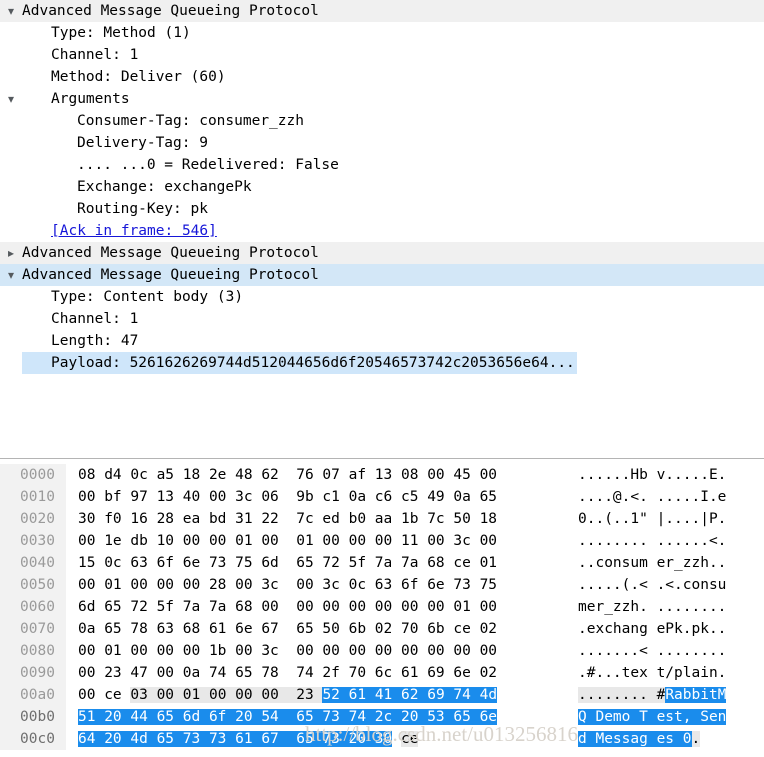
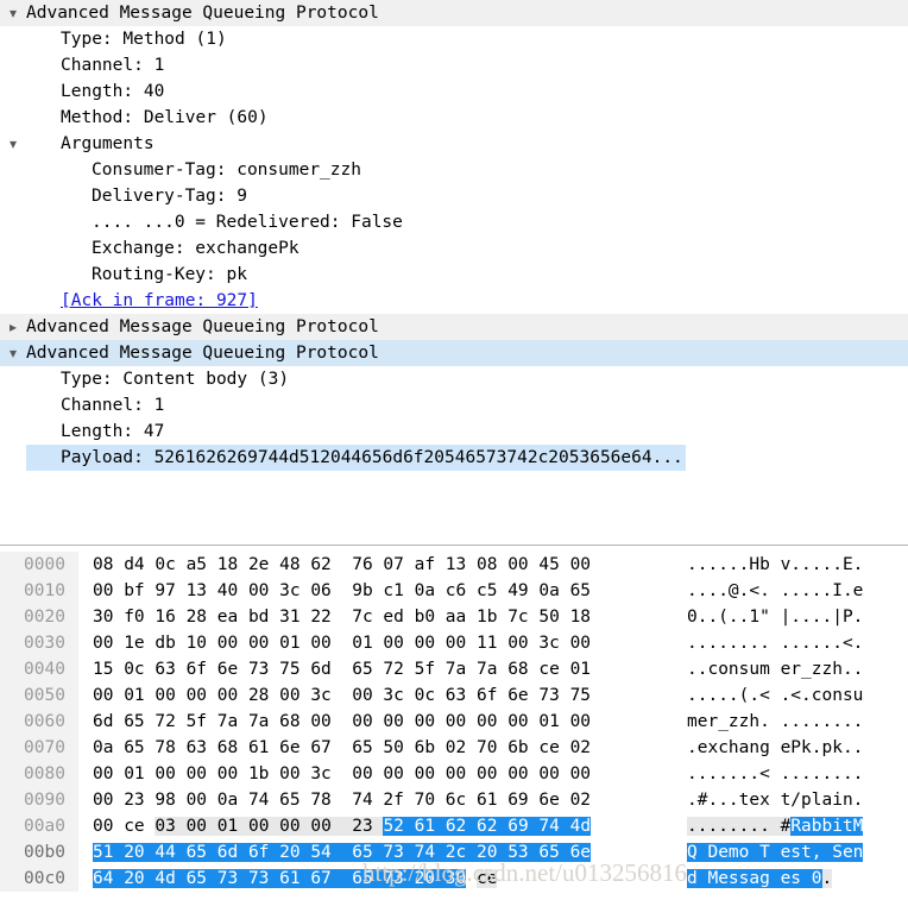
  ▾ Advanced Message Queueing Protocol
  Type: Method (1)
  Channel: 1
+ Length: 40
  Method: Deliver (60)
  ▾ Arguments
  Consumer-Tag: consumer_zzh
  Delivery-Tag: 9
  .... ...0 = Redelivered: False
  Exchange: exchangePk
  Routing-Key: pk
- [Ack in frame: 546]
+ [Ack in frame: 927]
  ▸ Advanced Message Queueing Protocol
  ▾ Advanced Message Queueing Protocol
  Type: Content body (3)
  Channel: 1
  Length: 47
  Payload: 5261626269744d512044656d6f20546573742c2053656e64...
  0000 08 d4 0c a5 18 2e 48 62 76 07 af 13 08 00 45 00
  ......Hb v.....E.
  0010 00 bf 97 13 40 00 3c 06 9b c1 0a c6 c5 49 0a 65
  ....@.<. .....I.e
  0020 30 f0 16 28 ea bd 31 22 7c ed b0 aa 1b 7c 50 18
  0..(..1" |....|P.
  0030 00 1e db 10 00 00 01 00 01 00 00 00 11 00 3c 00
  ........ ......<.
  0040 15 0c 63 6f 6e 73 75 6d 65 72 5f 7a 7a 68 ce 01
  ..consum er_zzh..
  0050 00 01 00 00 00 28 00 3c 00 3c 0c 63 6f 6e 73 75
  .....(.< .<.consu
  0060 6d 65 72 5f 7a 7a 68 00 00 00 00 00 00 00 01 00
  mer_zzh. ........
  0070 0a 65 78 63 68 61 6e 67 65 50 6b 02 70 6b ce 02
  .exchang ePk.pk..
  0080 00 01 00 00 00 1b 00 3c 00 00 00 00 00 00 00 00
  .......< ........
- 0090 00 23 47 00 0a 74 65 78 74 2f 70 6c 61 69 6e 02
+ 0090 00 23 98 00 0a 74 65 78 74 2f 70 6c 61 69 6e 02
  .#...tex t/plain.
- 00a0 00 ce 03 00 01 00 00 00 23 52 61 41 62 69 74 4d
+ 00a0 00 ce 03 00 01 00 00 00 23 52 61 62 62 69 74 4d
  ........ #RabbitM
  00b0 51 20 44 65 6d 6f 20 54 65 73 74 2c 20 53 65 6e
  Q Demo T est, Sen
  00c0 64 20 4d 65 73 73 61 67 65 73 20 30 ce
  d Messag es 0.
  http://blog.csdn.net/u013256816
